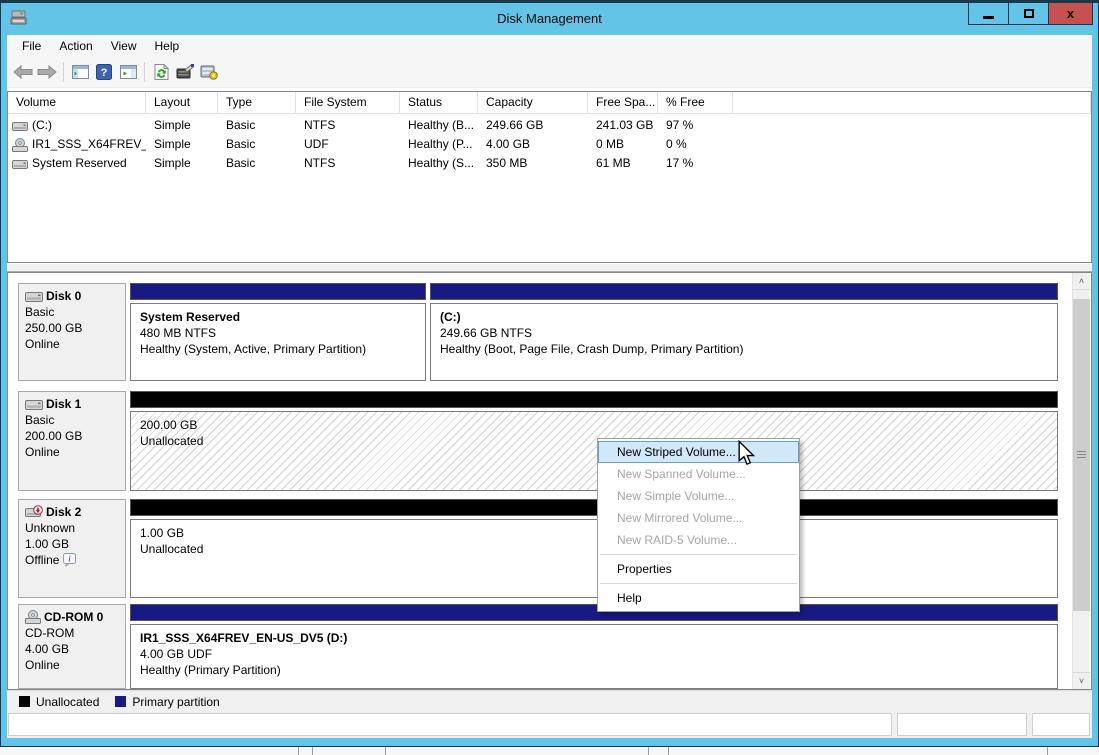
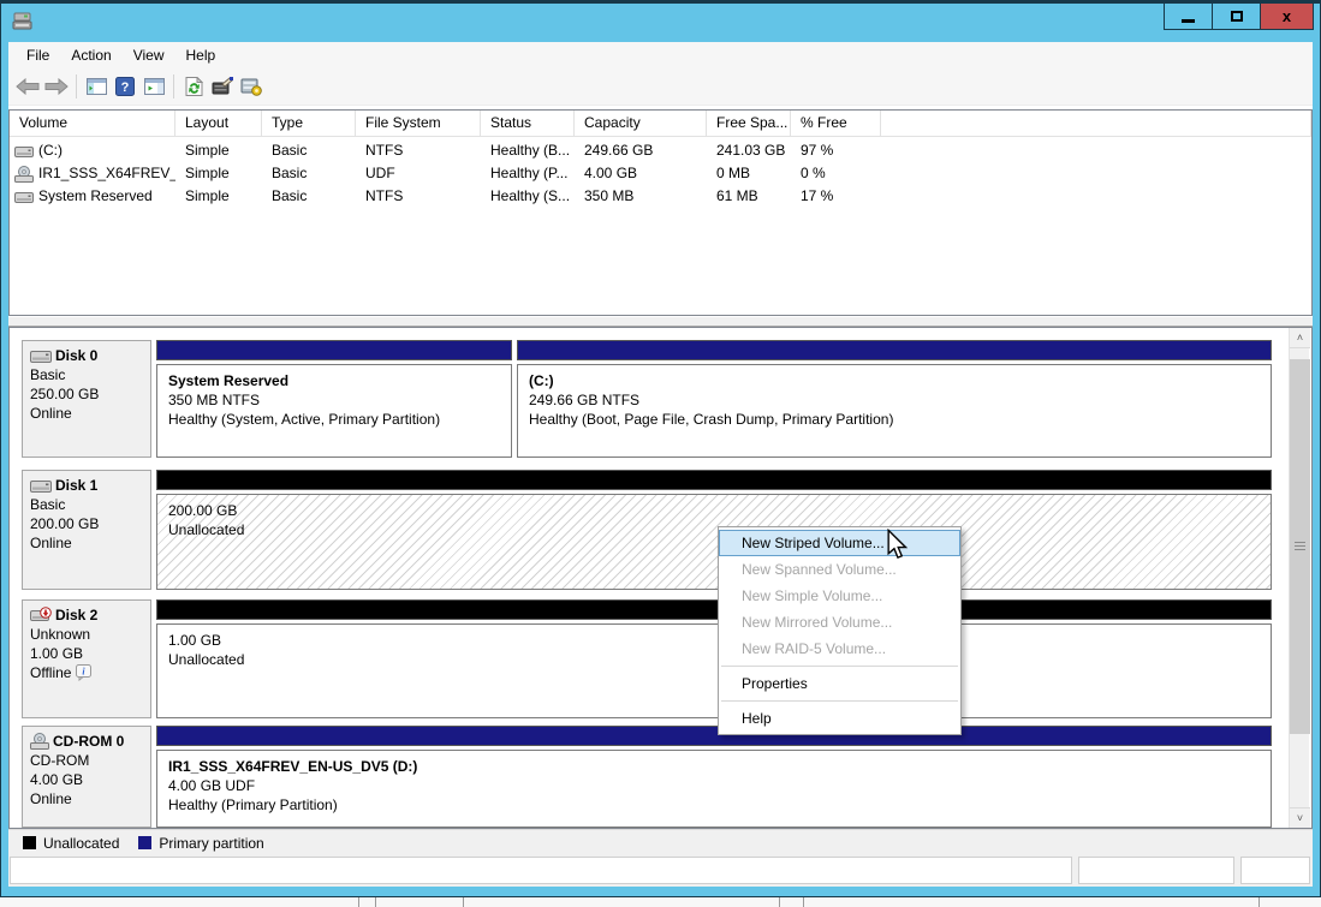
- Disk Management
  x
  File
  Action
  View
  Help
  ?
  Volume
  Layout
  Type
  File System
  Status
  Capacity
  Free Spa...
  % Free
  (C:)
  Simple
  Basic
  NTFS
  Healthy (B...
  249.66 GB
  241.03 GB
  97 %
  IR1_SSS_X64FREV_
  Simple
  Basic
  UDF
  Healthy (P...
  4.00 GB
  0 MB
  0 %
  System Reserved
  Simple
  Basic
  NTFS
  Healthy (S...
  350 MB
  61 MB
  17 %
  Disk 0
  Basic
  250.00 GB
  Online
  System Reserved
- 480 MB NTFS
+ 350 MB NTFS
  Healthy (System, Active, Primary Partition)
  (C:)
  249.66 GB NTFS
  Healthy (Boot, Page File, Crash Dump, Primary Partition)
  Disk 1
  Basic
  200.00 GB
  Online
  200.00 GB
  Unallocated
  Disk 2
  Unknown
  1.00 GB
  Offline
  i
  1.00 GB
  Unallocated
  CD-ROM 0
  CD-ROM
  4.00 GB
  Online
  IR1_SSS_X64FREV_EN-US_DV5 (D:)
  4.00 GB UDF
  Healthy (Primary Partition)
  ˄︎
  ˅︎
  Unallocated
  Primary partition
  New Striped Volume...
  New Spanned Volume...
  New Simple Volume...
  New Mirrored Volume...
  New RAID-5 Volume...
  Properties
  Help
